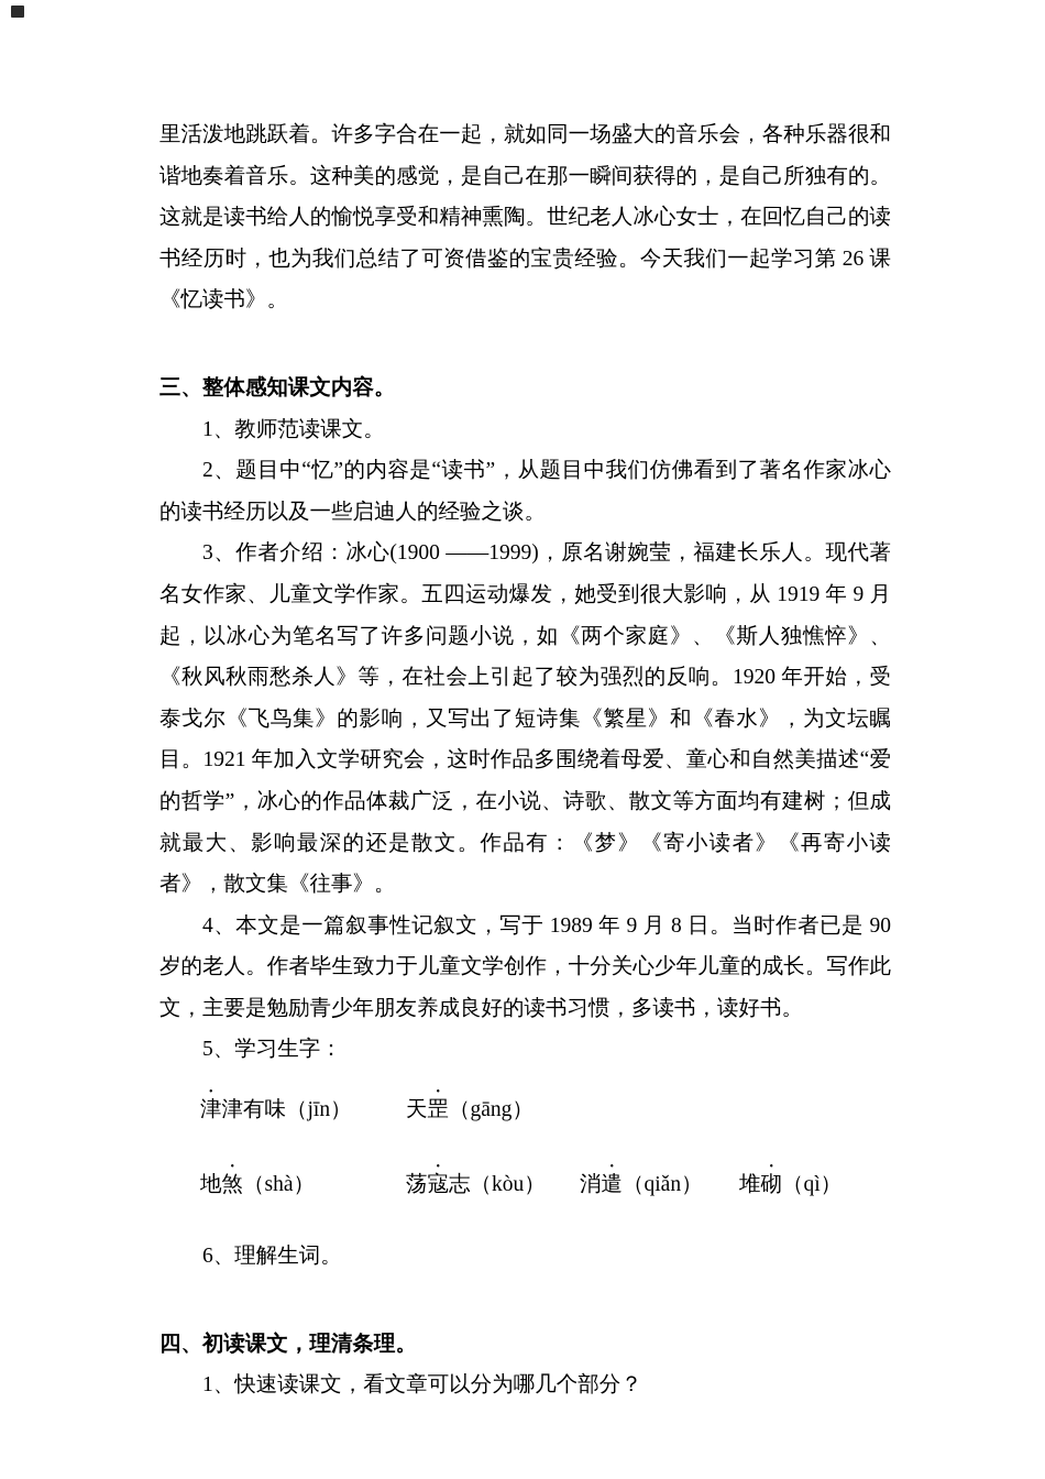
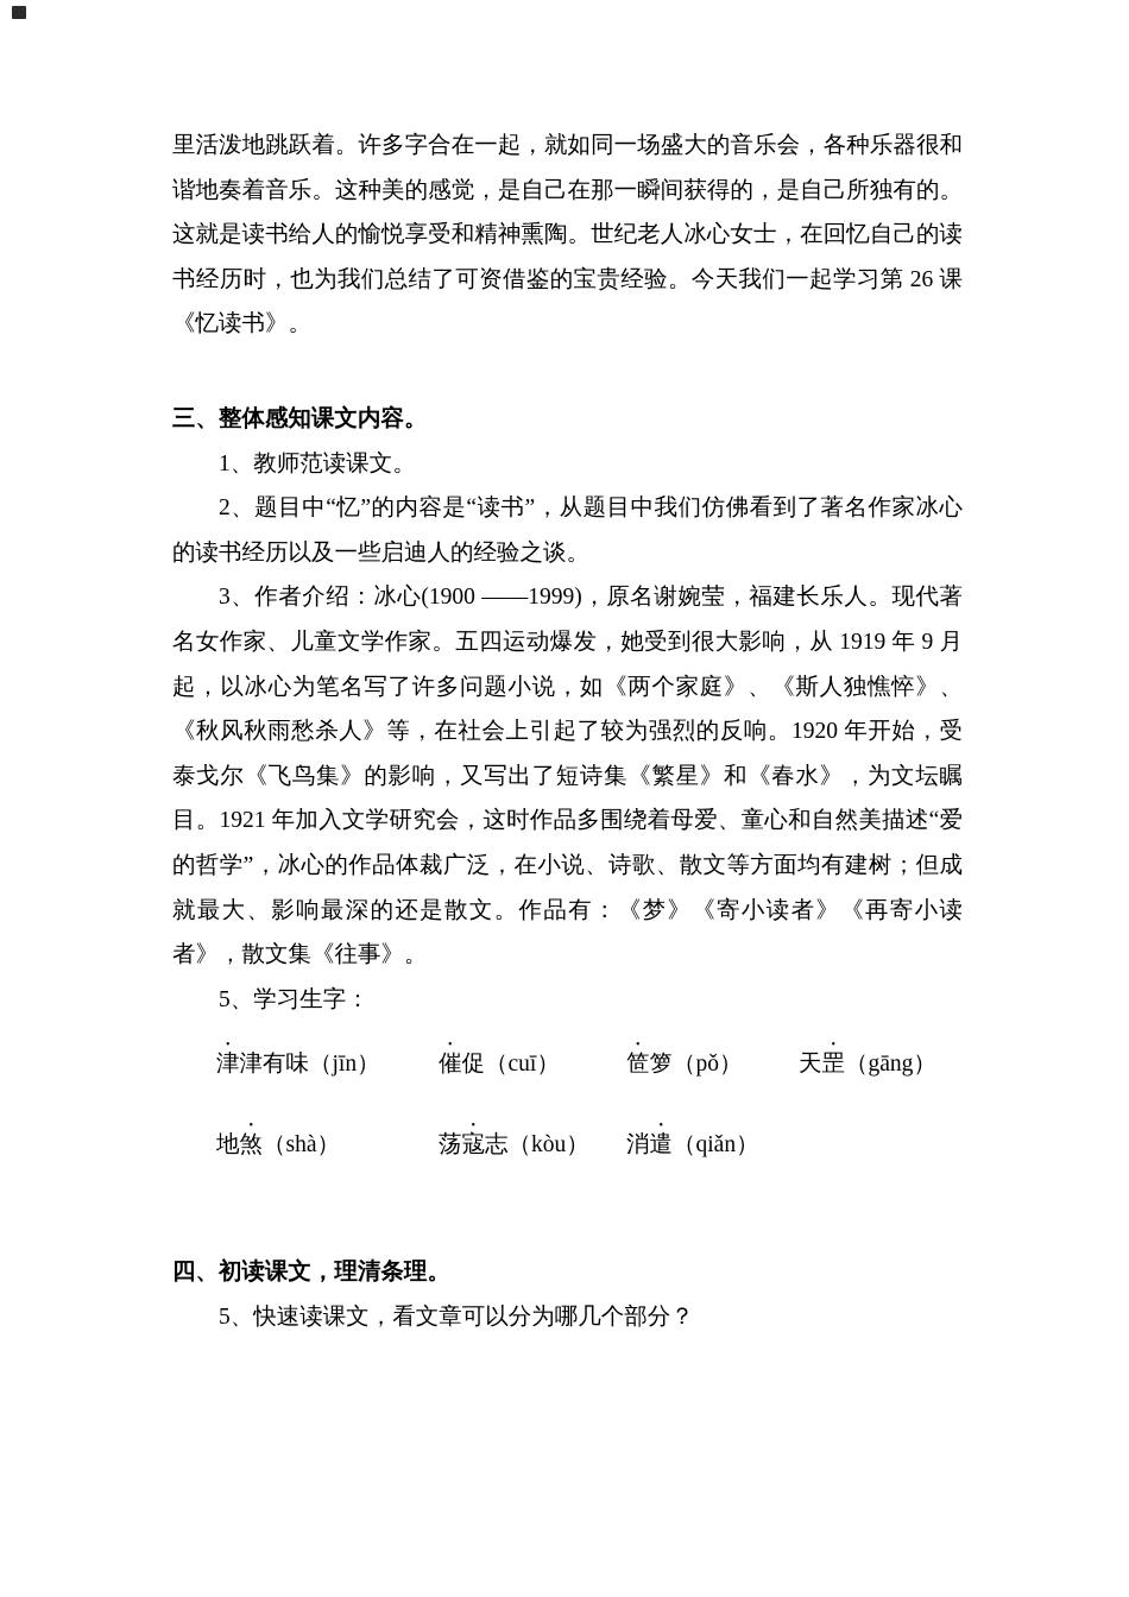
  里活泼地跳跃着。许多字合在一起，就如同一场盛大的音乐会，各种乐器很和谐地奏着音乐。这种美的感觉，是自己在那一瞬间获得的，是自己所独有的。这就是读书给人的愉悦享受和精神熏陶。世纪老人冰心女士，在回忆自己的读书经历时，也为我们总结了可资借鉴的宝贵经验。今天我们一起学习第 26 课《忆读书》。
  三、整体感知课文内容。
  1、教师范读课文。
  2、题目中“忆”的内容是“读书”，从题目中我们仿佛看到了著名作家冰心的读书经历以及一些启迪人的经验之谈。
  3、作者介绍：冰心(1900 ——1999)，原名谢婉莹，福建长乐人。现代著名女作家、儿童文学作家。五四运动爆发，她受到很大影响，从 1919 年 9 月起，以冰心为笔名写了许多问题小说，如《两个家庭》、《斯人独憔悴》、《秋风秋雨愁杀人》等，在社会上引起了较为强烈的反响。1920 年开始，受泰戈尔《飞鸟集》的影响，又写出了短诗集《繁星》和《春水》，为文坛瞩目。1921 年加入文学研究会，这时作品多围绕着母爱、童心和自然美描述“爱的哲学”，冰心的作品体裁广泛，在小说、诗歌、散文等方面均有建树；但成就最大、影响最深的还是散文。作品有：《梦》《寄小读者》《再寄小读者》，散文集《往事》。
- 4、本文是一篇叙事性记叙文，写于 1989 年 9 月 8 日。当时作者已是 90 岁的老人。作者毕生致力于儿童文学创作，十分关心少年儿童的成长。写作此文，主要是勉励青少年朋友养成良好的读书习惯，多读书，读好书。
  5、学习生字：
  津•津有味（jīn）
+ 催•促（cuī）
+ 笸•箩（pǒ）
  天罡•（gāng）
  地煞•（shà）
  荡寇•志（kòu）
  消遣•（qiǎn）
- 堆砌•（qì）
- 6、理解生词。
  四、初读课文，理清条理。
- 1、快速读课文，看文章可以分为哪几个部分？
+ 5、快速读课文，看文章可以分为哪几个部分？
